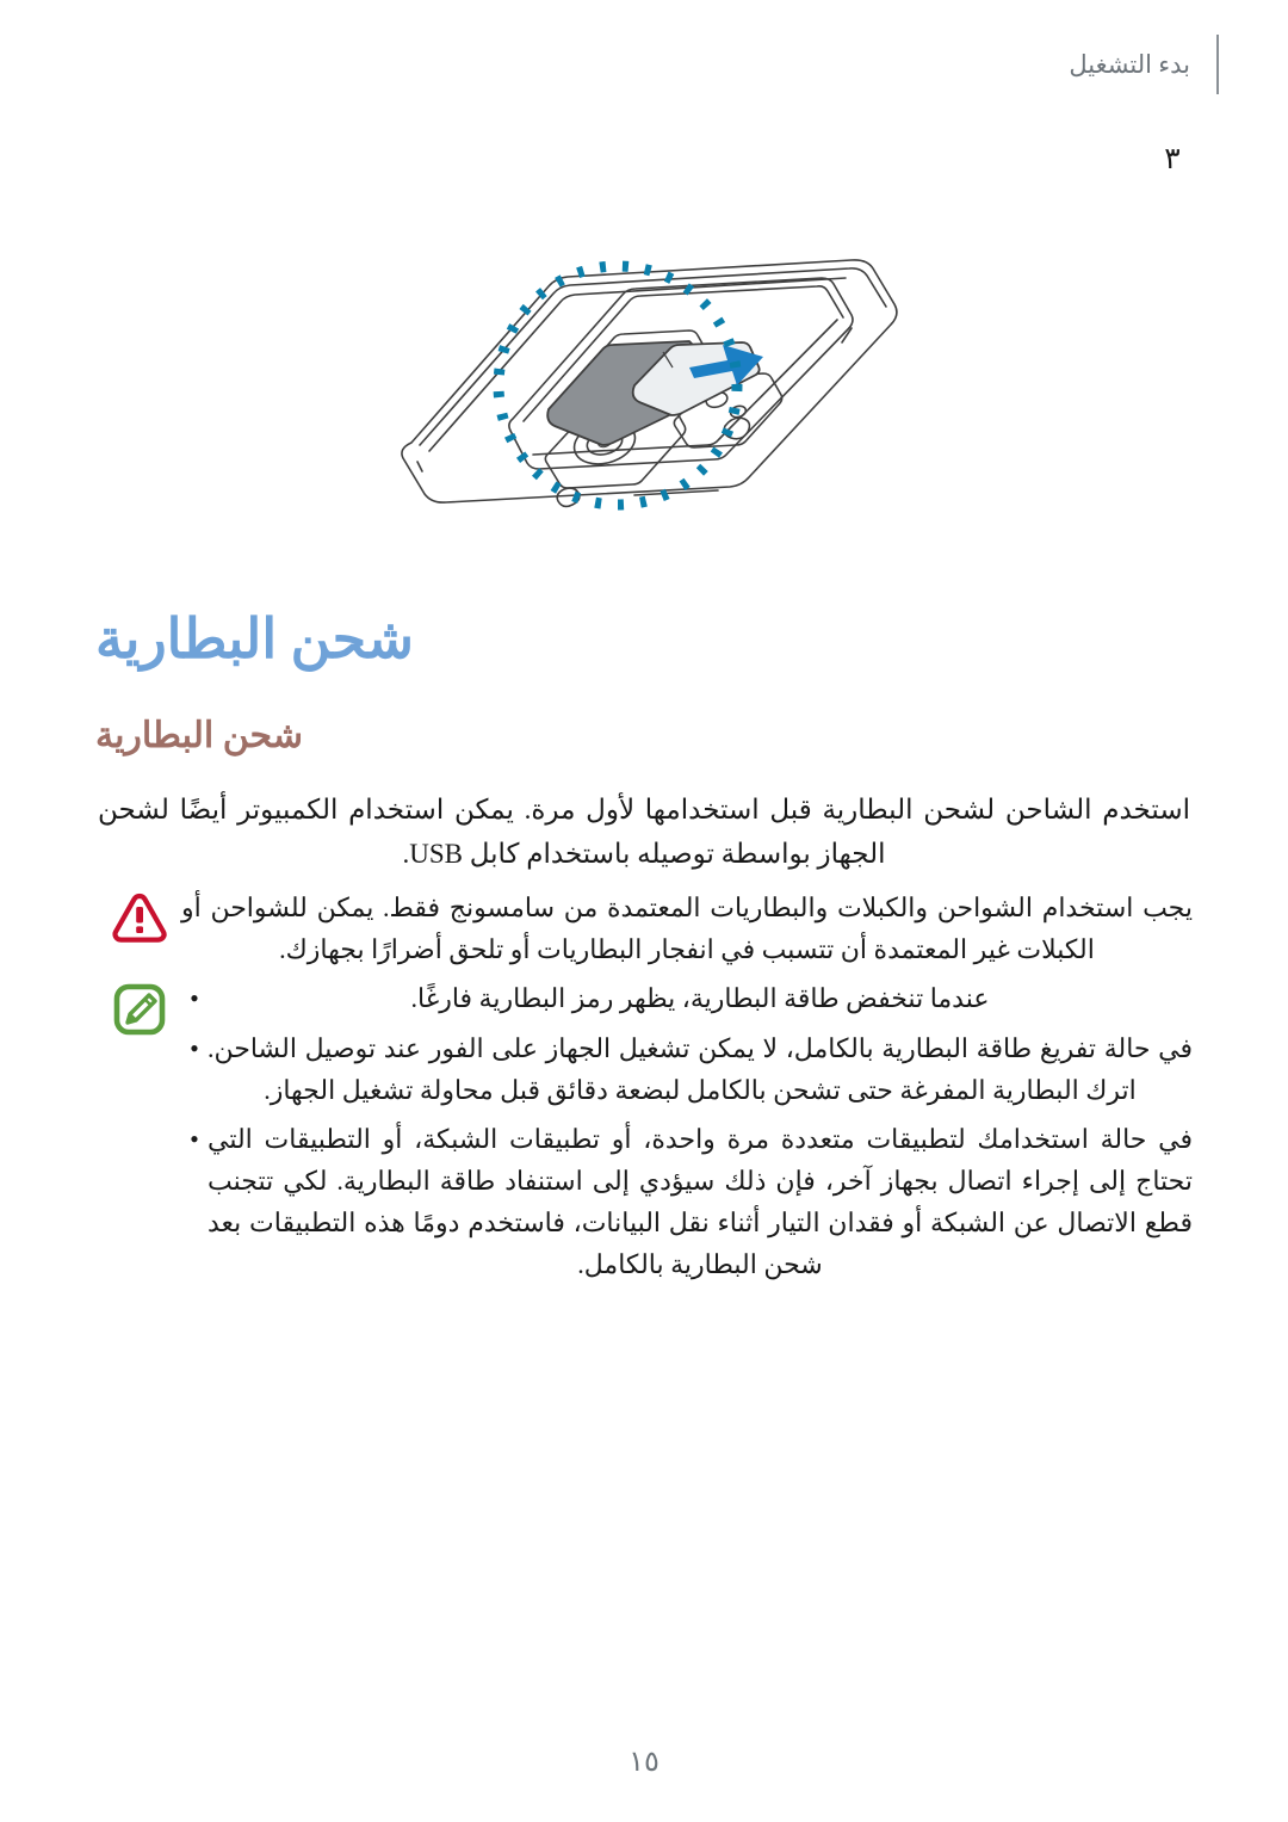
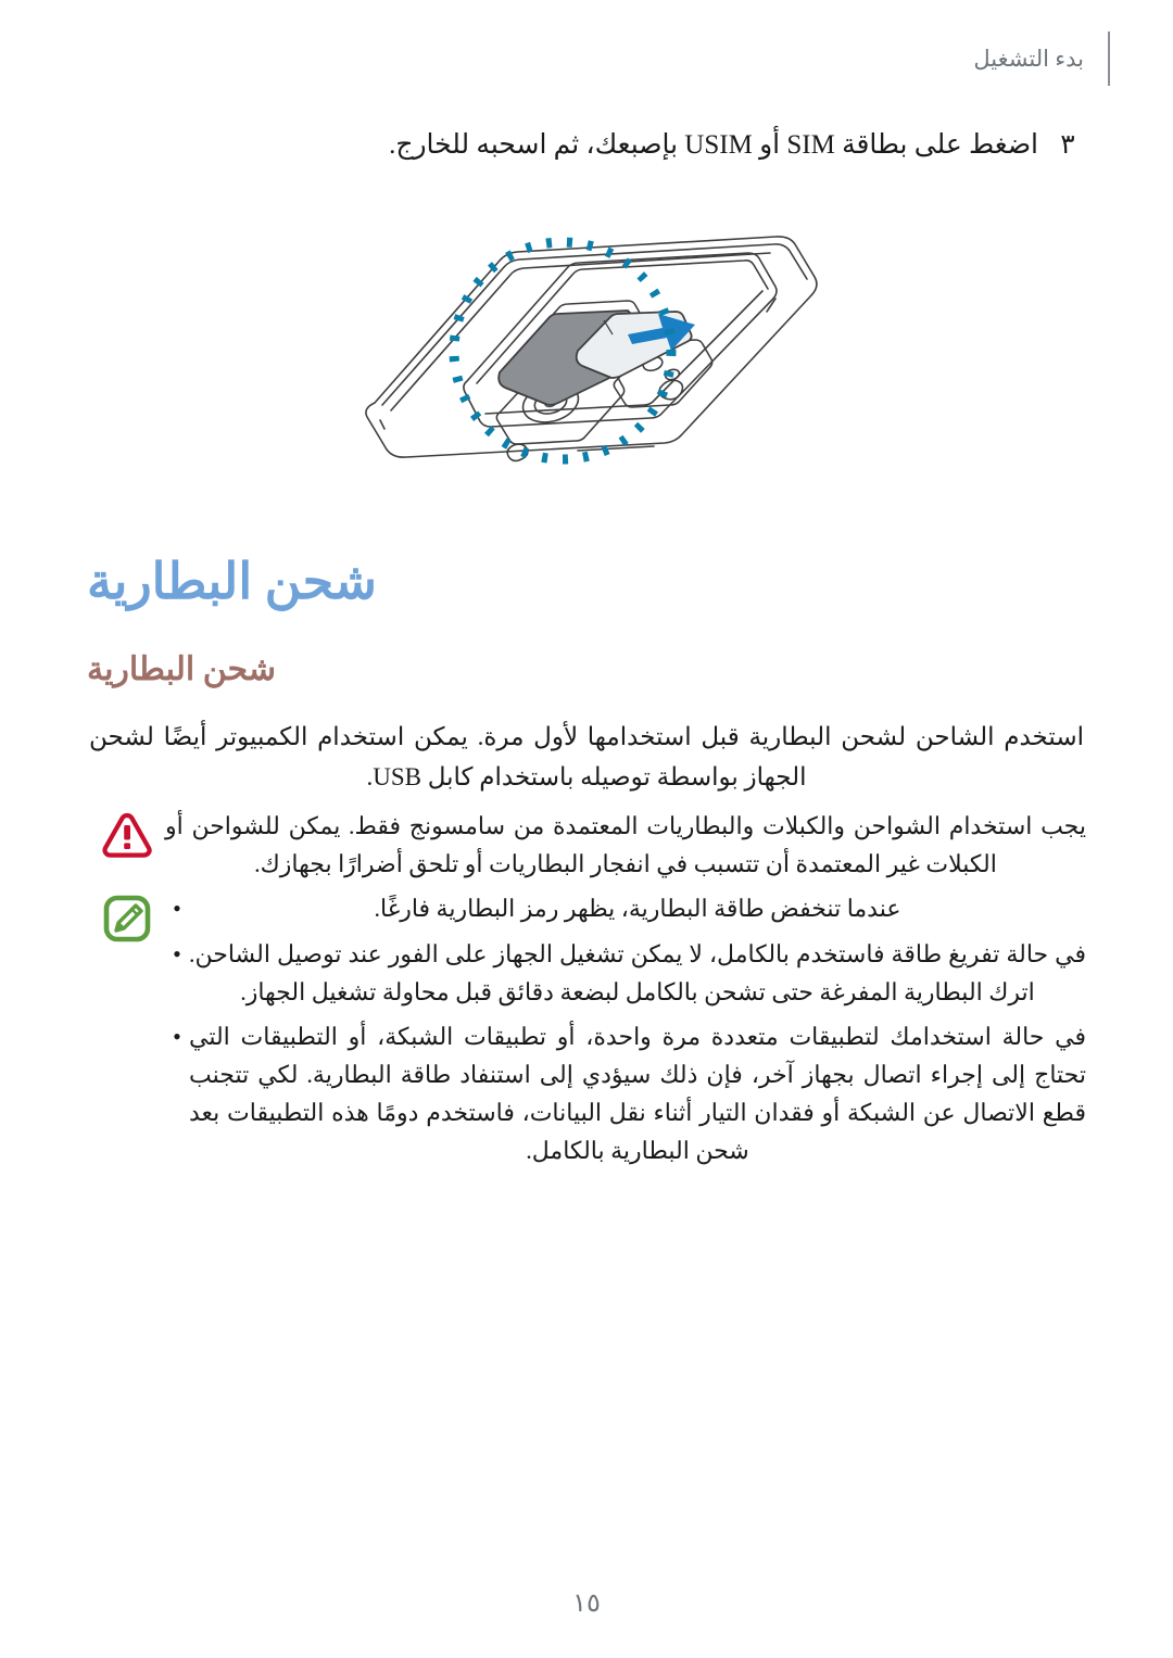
  بدء التشغيل
  ٣
+ اضغط على بطاقة SIM أو USIM بإصبعك، ثم اسحبه للخارج.
  شحن البطارية
  شحن البطارية
  استخدم الشاحن لشحن البطارية قبل استخدامها لأول مرة. يمكن استخدام الكمبيوتر أيضًا لشحن الجهاز بواسطة توصيله باستخدام كابل USB.
  يجب استخدام الشواحن والكبلات والبطاريات المعتمدة من سامسونج فقط. يمكن للشواحن أو الكبلات غير المعتمدة أن تتسبب في انفجار البطاريات أو تلحق أضرارًا بجهازك.
  عندما تنخفض طاقة البطارية، يظهر رمز البطارية فارغًا.
  •
- في حالة تفريغ طاقة البطارية بالكامل، لا يمكن تشغيل الجهاز على الفور عند توصيل الشاحن. اترك البطارية المفرغة حتى تشحن بالكامل لبضعة دقائق قبل محاولة تشغيل الجهاز.
+ في حالة تفريغ طاقة فاستخدم بالكامل، لا يمكن تشغيل الجهاز على الفور عند توصيل الشاحن. اترك البطارية المفرغة حتى تشحن بالكامل لبضعة دقائق قبل محاولة تشغيل الجهاز.
  •
  في حالة استخدامك لتطبيقات متعددة مرة واحدة، أو تطبيقات الشبكة، أو التطبيقات التي تحتاج إلى إجراء اتصال بجهاز آخر، فإن ذلك سيؤدي إلى استنفاد طاقة البطارية. لكي تتجنب قطع الاتصال عن الشبكة أو فقدان التيار أثناء نقل البيانات، فاستخدم دومًا هذه التطبيقات بعد شحن البطارية بالكامل.
  •
  ١٥
